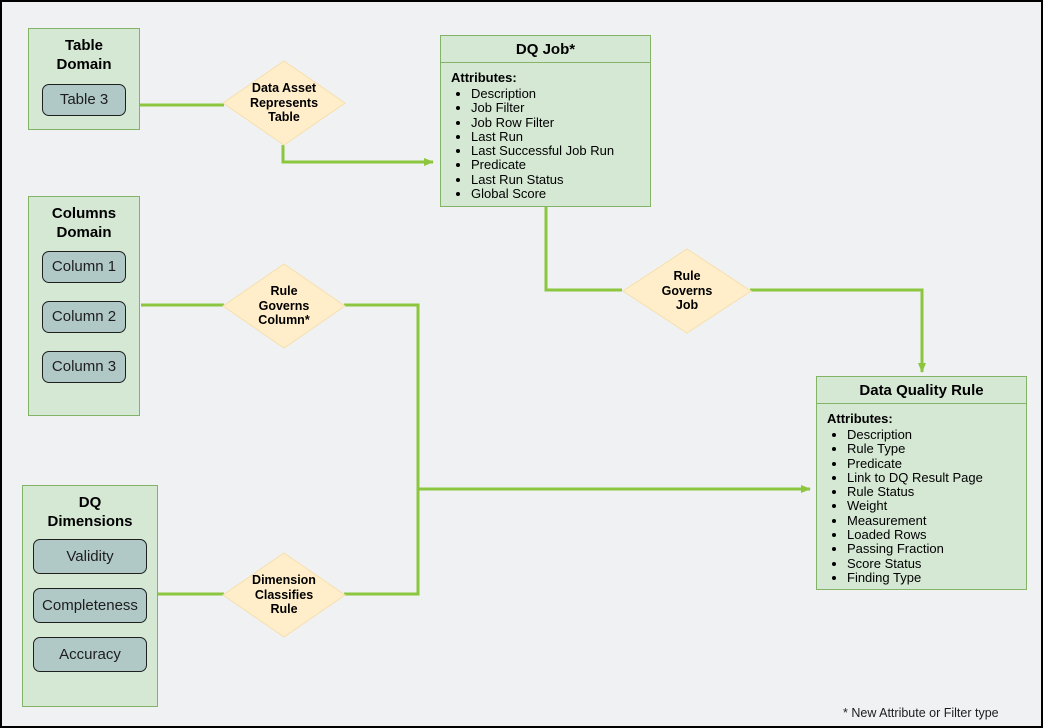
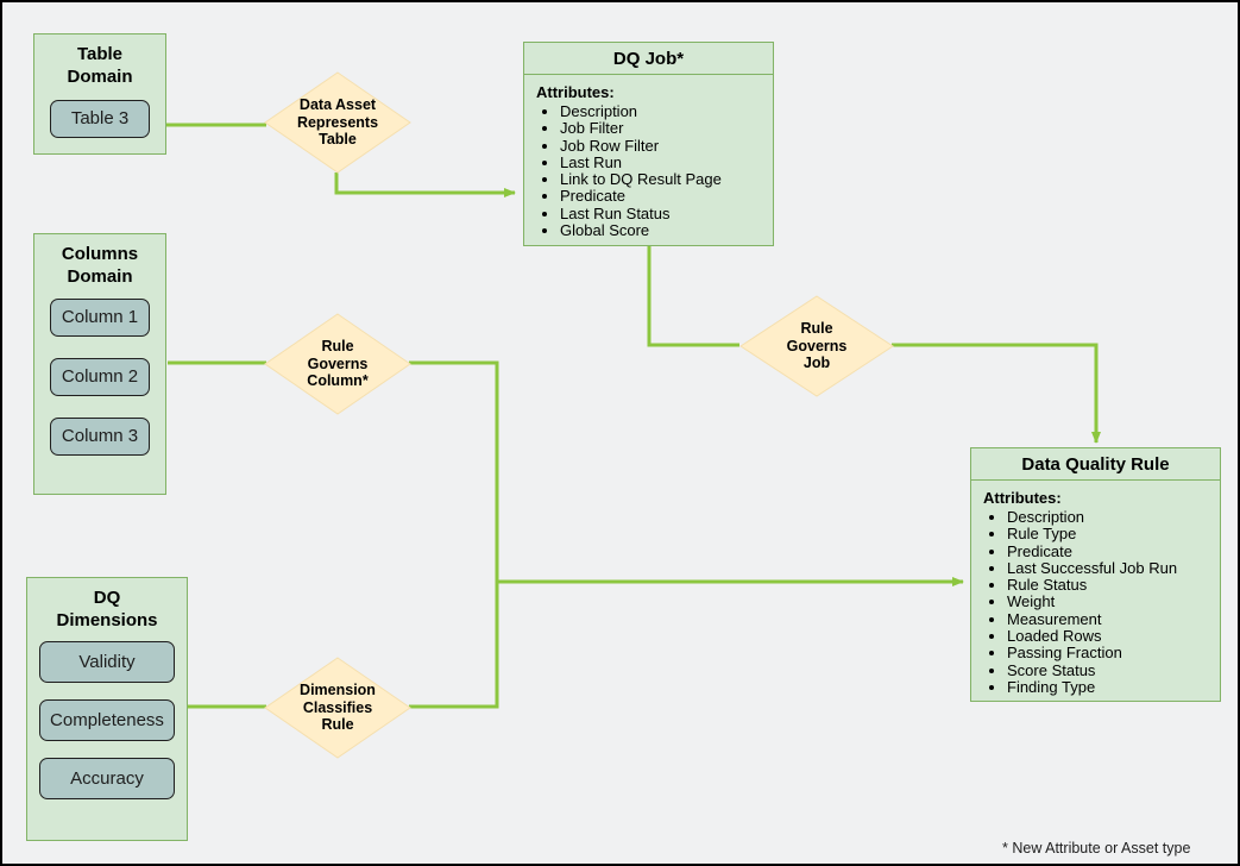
  Table
  Domain
  Table 3
  Columns
  Domain
  Column 1
  Column 2
  Column 3
  DQ
  Dimensions
  Validity
  Completeness
  Accuracy
  DQ Job*
  Attributes:
  Description
  Job Filter
  Job Row Filter
  Last Run
- Last Successful Job Run
+ Link to DQ Result Page
  Predicate
  Last Run Status
  Global Score
  Data Quality Rule
  Attributes:
  Description
  Rule Type
  Predicate
- Link to DQ Result Page
+ Last Successful Job Run
  Rule Status
  Weight
  Measurement
  Loaded Rows
  Passing Fraction
  Score Status
  Finding Type
  Data Asset
  Represents
  Table
  Rule
  Governs
  Column*
  Rule
  Governs
  Job
  Dimension
  Classifies
  Rule
- * New Attribute or Filter type
+ * New Attribute or Asset type
